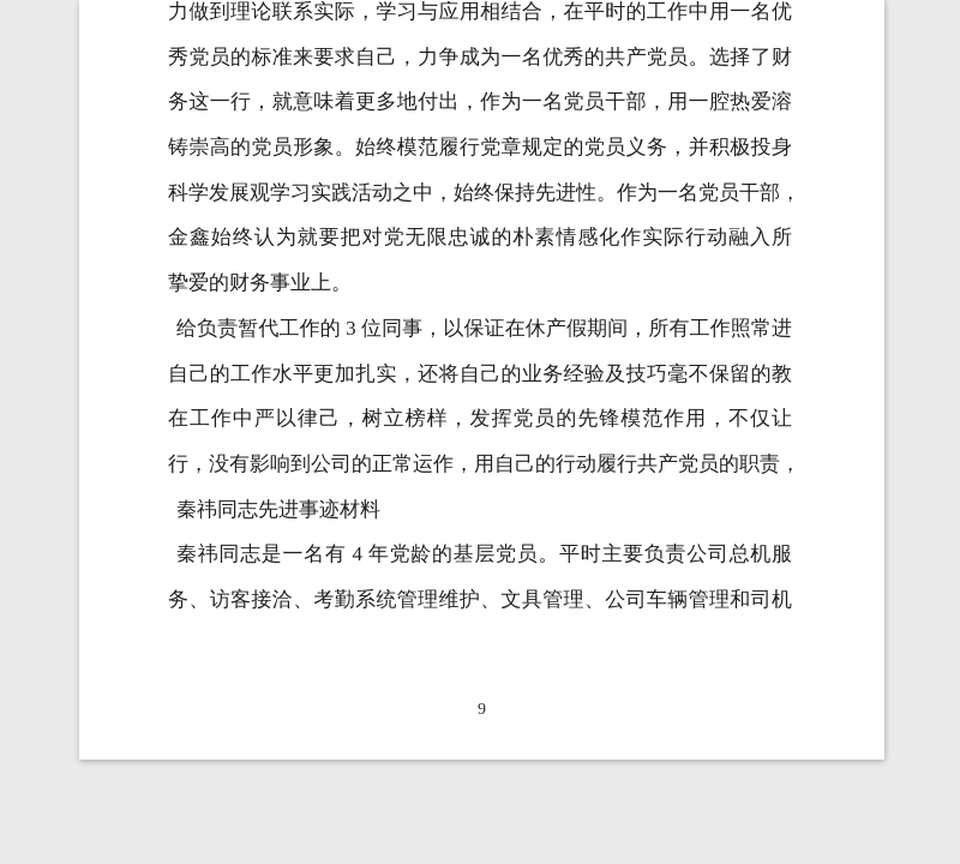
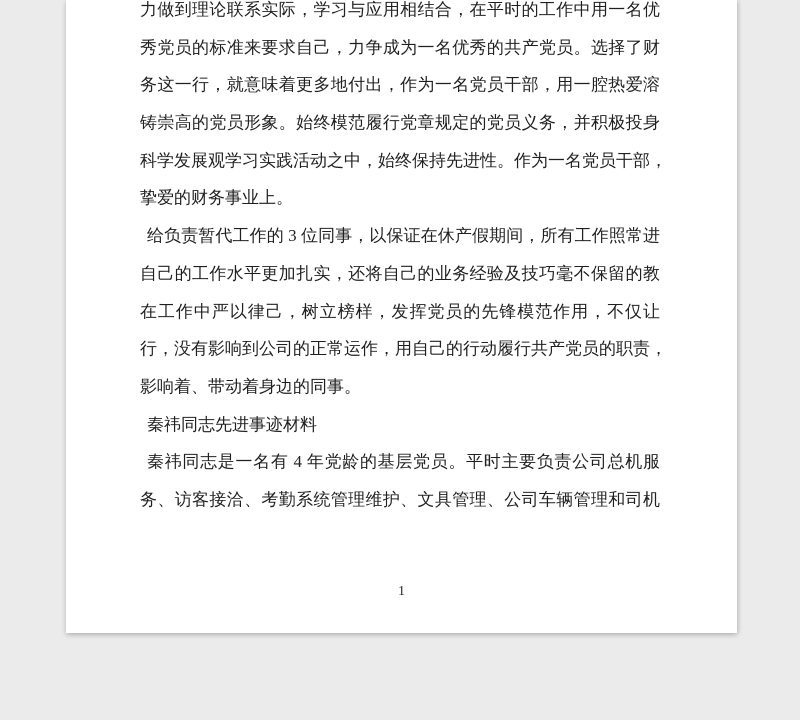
  力做到理论联系实际，学习与应用相结合，在平时的工作中用一名优
  秀党员的标准来要求自己，力争成为一名优秀的共产党员。选择了财
  务这一行，就意味着更多地付出，作为一名党员干部，用一腔热爱溶
  铸崇高的党员形象。始终模范履行党章规定的党员义务，并积极投身
  科学发展观学习实践活动之中，始终保持先进性。作为一名党员干部，
- 金鑫始终认为就要把对党无限忠诚的朴素情感化作实际行动融入所
  挚爱的财务事业上。
  给负责暂代工作的 3 位同事，以保证在休产假期间，所有工作照常进
  自己的工作水平更加扎实，还将自己的业务经验及技巧毫不保留的教
  在工作中严以律己，树立榜样，发挥党员的先锋模范作用，不仅让
  行，没有影响到公司的正常运作，用自己的行动履行共产党员的职责，
+ 影响着、带动着身边的同事。
  秦祎同志先进事迹材料
  秦祎同志是一名有 4 年党龄的基层党员。平时主要负责公司总机服
  务、访客接洽、考勤系统管理维护、文具管理、公司车辆管理和司机
- 9
+ 1
